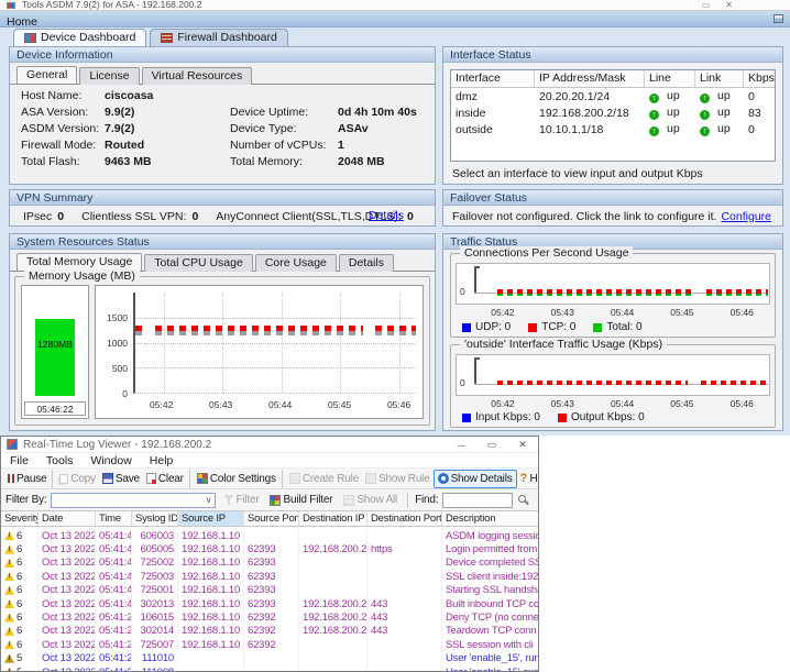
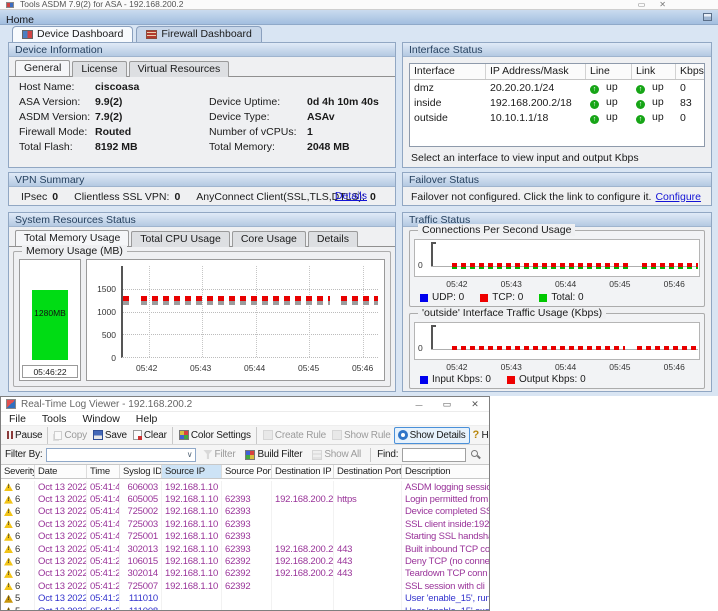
  Tools ASDM 7.9(2) for ASA - 192.168.200.2
  Home
  Device Dashboard
  Firewall Dashboard
  Device Information
  General
  License
  Virtual Resources
  Host Name:
  ciscoasa
  ASA Version:
  9.9(2)
  ASDM Version:
  7.9(2)
  Firewall Mode:
  Routed
  Total Flash:
- 9463 MB
+ 8192 MB
  Device Uptime:
  0d 4h 10m 40s
  Device Type:
  ASAv
  Number of vCPUs:
  1
  Total Memory:
  2048 MB
  Interface Status
  Interface
  IP Address/Mask
  Line
  Link
  Kbps
  dmz
  20.20.20.1/24
  up
  up
  0
  inside
  192.168.200.2/18
  up
  up
  83
  outside
  10.10.1.1/18
  up
  up
  0
  Select an interface to view input and output Kbps
  VPN Summary
  IPsec
  0
  Clientless SSL VPN:
  0
  AnyConnect Client(SSL,TLS,DTLS):
  0
  Details
  Failover Status
  Failover not configured. Click the link to configure it.
  Configure
  System Resources Status
  Total Memory Usage
  Total CPU Usage
  Core Usage
  Details
  Memory Usage (MB)
  1280MB
  05:46:22
  1500
  1000
  500
  0
  05:42
  05:43
  05:44
  05:45
  05:46
  Traffic Status
  Connections Per Second Usage
  0
  05:42
  05:43
  05:44
  05:45
  05:46
  UDP: 0
  TCP: 0
  Total: 0
  'outside' Interface Traffic Usage (Kbps)
  0
  05:42
  05:43
  05:44
  05:45
  05:46
  Input Kbps: 0
  Output Kbps: 0
  Real-Time Log Viewer - 192.168.200.2
  File
  Tools
  Window
  Help
  Pause
  Copy
  Save
  Clear
  Color Settings
  Create Rule
  Show Rule
  Show Details
  Filter By:
  Filter
  Build Filter
  Show All
  Find:
  Severity
  Date
  Time
  Syslog ID
  Source IP
  Source Port
  Destination IP
  Destination Port
  Description
  6
  Oct 13 2022
  05:41:4
  606003
  192.168.1.10
  ASDM logging sessio
  6
  Oct 13 2022
  05:41:4
  605005
  192.168.1.10
  62393
  192.168.200.2
  https
  Login permitted from
  6
  Oct 13 2022
  05:41:4
  725002
  192.168.1.10
  62393
  Device completed SS
  6
  Oct 13 2022
  05:41:4
  725003
  192.168.1.10
  62393
  SSL client inside:192
  6
  Oct 13 2022
  05:41:4
  725001
  192.168.1.10
  62393
  Starting SSL handsh
  6
  Oct 13 2022
  05:41:4
  302013
  192.168.1.10
  62393
  192.168.200.2
  443
  Built inbound TCP co
  6
  Oct 13 2022
  05:41:2
  106015
  192.168.1.10
  62392
  192.168.200.2
  443
  Deny TCP (no conne
  6
  Oct 13 2022
  05:41:2
  302014
  192.168.1.10
  62392
  192.168.200.2
  443
  Teardown TCP conn
  6
  Oct 13 2022
  05:41:2
  725007
  192.168.1.10
  62392
  SSL session with cli
  5
  Oct 13 2022
  05:41:2
  111010
  User 'enable_15', run
